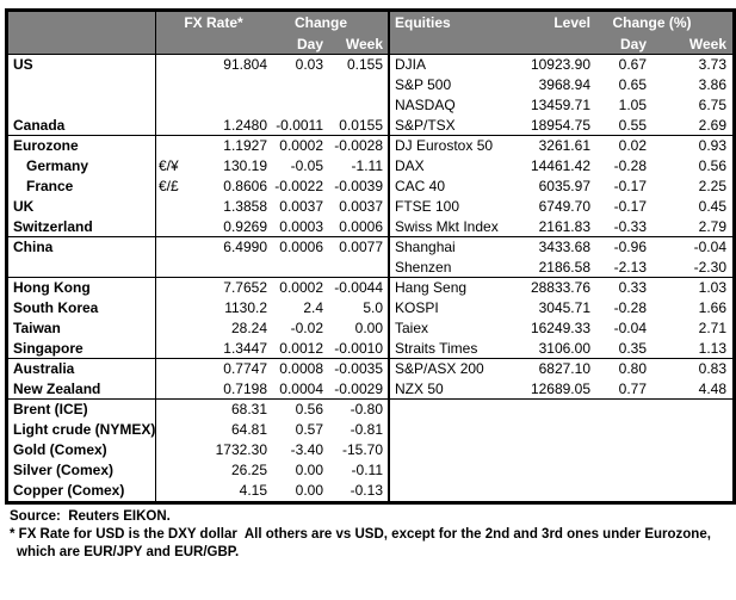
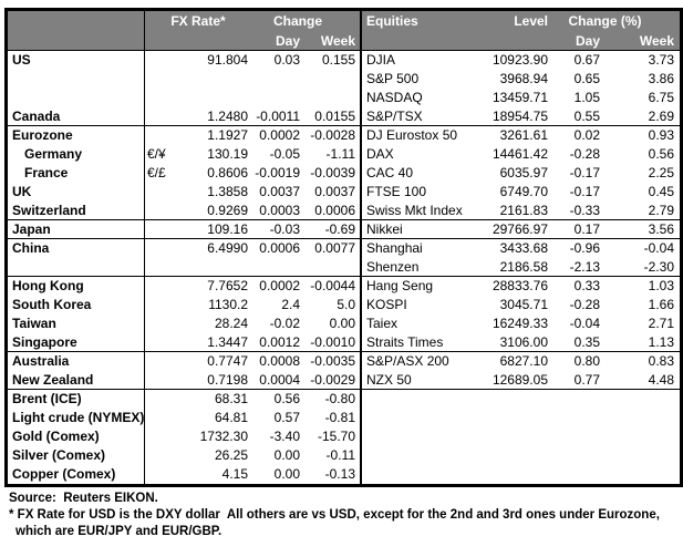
  FX Rate*
  Change
  Equities
  Level
  Change (%)
  Day
  Week
  Day
  Week
  US
  91.804
  0.03
  0.155
  DJIA
  10923.90
  0.67
  3.73
  S&P 500
  3968.94
  0.65
  3.86
  NASDAQ
  13459.71
  1.05
  6.75
  Canada
  1.2480
  -0.0011
  0.0155
  S&P/TSX
  18954.75
  0.55
  2.69
  Eurozone
  1.1927
  0.0002
  -0.0028
  DJ Eurostox 50
  3261.61
  0.02
  0.93
  Germany
  €/¥
  130.19
  -0.05
  -1.11
  DAX
  14461.42
  -0.28
  0.56
  France
  €/£
  0.8606
- -0.0022
+ -0.0019
  -0.0039
  CAC 40
  6035.97
  -0.17
  2.25
  UK
  1.3858
  0.0037
  0.0037
  FTSE 100
  6749.70
  -0.17
  0.45
  Switzerland
  0.9269
  0.0003
  0.0006
  Swiss Mkt Index
  2161.83
  -0.33
  2.79
+ Japan
+ 109.16
+ -0.03
+ -0.69
+ Nikkei
+ 29766.97
+ 0.17
+ 3.56
  China
  6.4990
  0.0006
  0.0077
  Shanghai
  3433.68
  -0.96
  -0.04
  Shenzen
  2186.58
  -2.13
  -2.30
  Hong Kong
  7.7652
  0.0002
  -0.0044
  Hang Seng
  28833.76
  0.33
  1.03
  South Korea
  1130.2
  2.4
  5.0
  KOSPI
  3045.71
  -0.28
  1.66
  Taiwan
  28.24
  -0.02
  0.00
  Taiex
  16249.33
  -0.04
  2.71
  Singapore
  1.3447
  0.0012
  -0.0010
  Straits Times
  3106.00
  0.35
  1.13
  Australia
  0.7747
  0.0008
  -0.0035
  S&P/ASX 200
  6827.10
  0.80
  0.83
  New Zealand
  0.7198
  0.0004
  -0.0029
  NZX 50
  12689.05
  0.77
  4.48
  Brent (ICE)
  68.31
  0.56
  -0.80
  Light crude (NYMEX)
  64.81
  0.57
  -0.81
  Gold (Comex)
  1732.30
  -3.40
  -15.70
  Silver (Comex)
  26.25
  0.00
  -0.11
  Copper (Comex)
  4.15
  0.00
  -0.13
  Source: Reuters EIKON.
  * FX Rate for USD is the DXY dollar All others are vs USD, except for the 2nd and 3rd ones under Eurozone,
  which are EUR/JPY and EUR/GBP.
